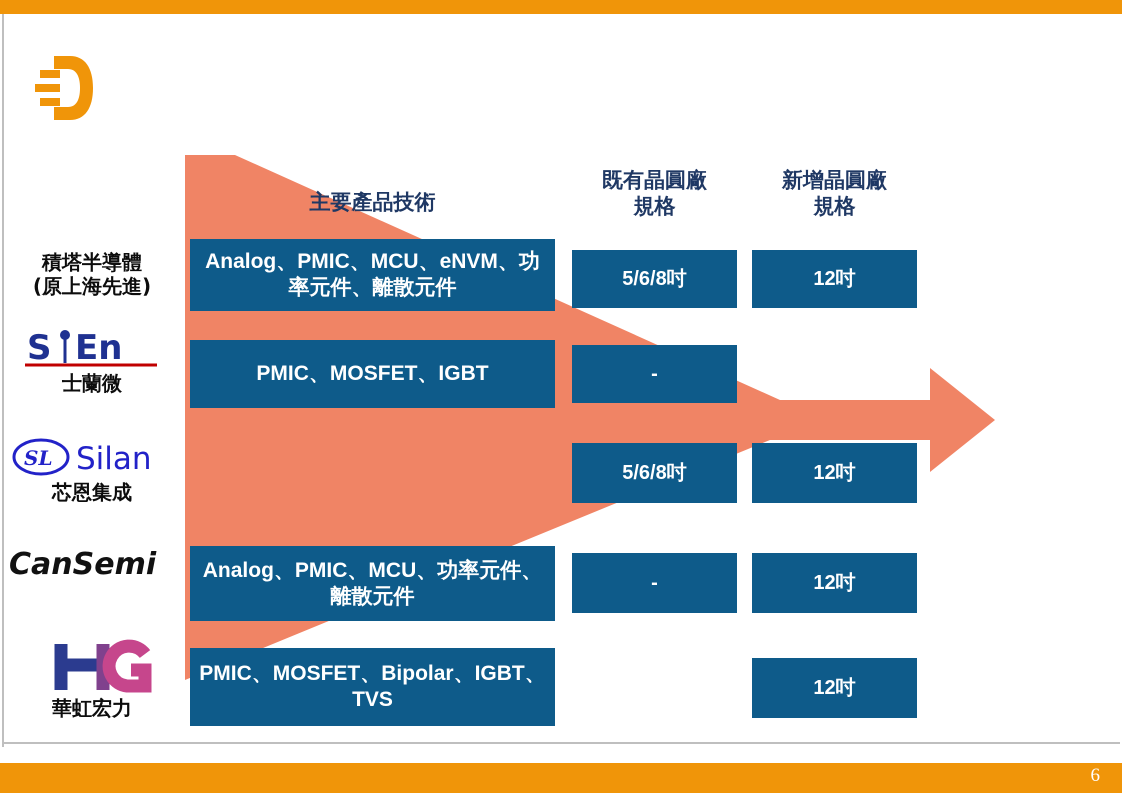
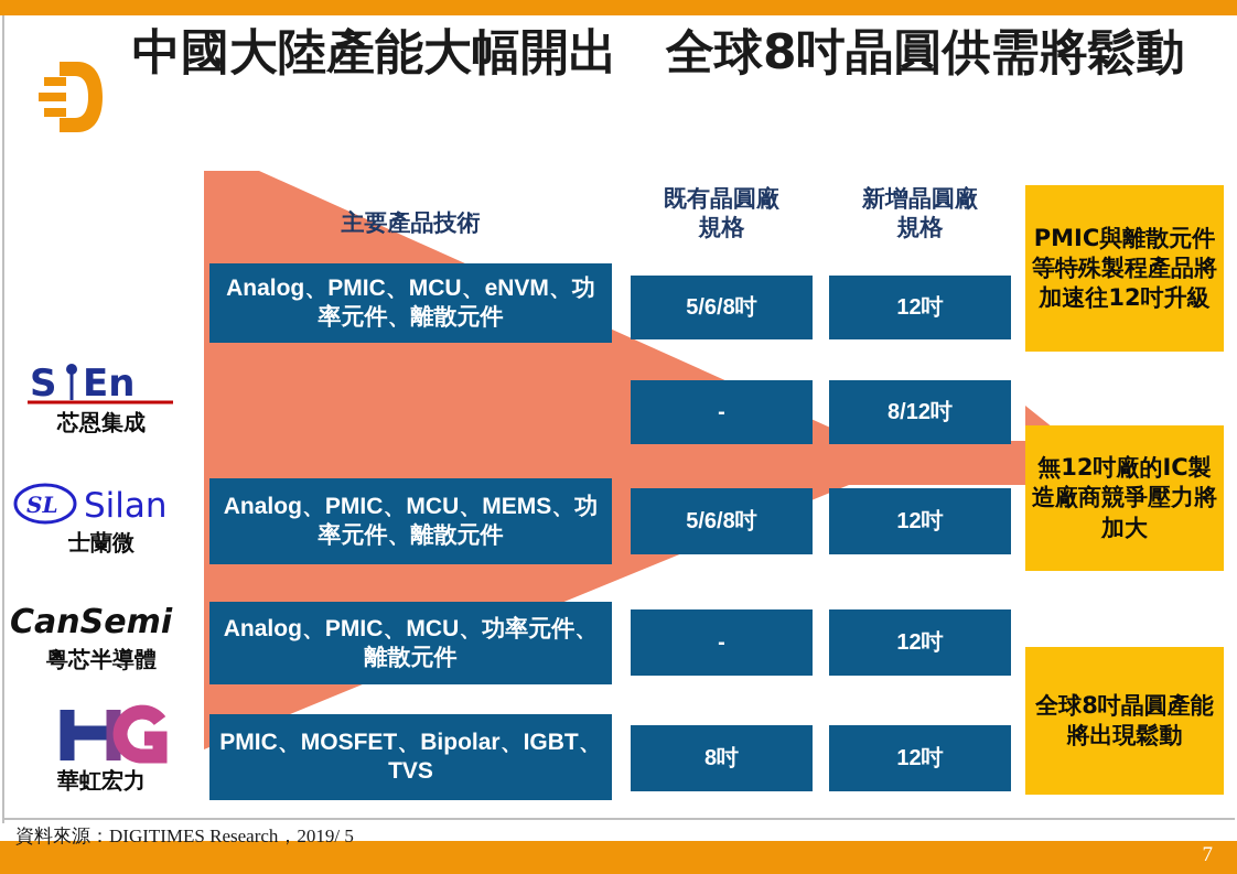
+ 中國大陸產能大幅開出 全球8吋晶圓供需將鬆動
  主要產品技術
  既有晶圓廠
  規格
  新增晶圓廠
  規格
- 積塔半導體
- (原上海先進)
  Analog、PMIC、MCU、eNVM、功率元件、離散元件
  5/6/8吋
  12吋
  S
  En
- 士蘭微
+ 芯恩集成
- PMIC、MOSFET、IGBT
  -
+ 8/12吋
  SL
  Silan
- 芯恩集成
+ 士蘭微
+ Analog、PMIC、MCU、MEMS、功率元件、離散元件
  5/6/8吋
  12吋
  CanSemi
+ 粵芯半導體
  Analog、PMIC、MCU、功率元件、離散元件
  -
  12吋
  華虹宏力
  PMIC、MOSFET、Bipolar、IGBT、TVS
+ 8吋
  12吋
+ PMIC與離散元件等特殊製程產品將加速往12吋升級
+ 無12吋廠的IC製造廠商競爭壓力將加大
+ 全球8吋晶圓產能將出現鬆動
+ 資料來源：DIGITIMES Research，2019/ 5
- 6
+ 7
